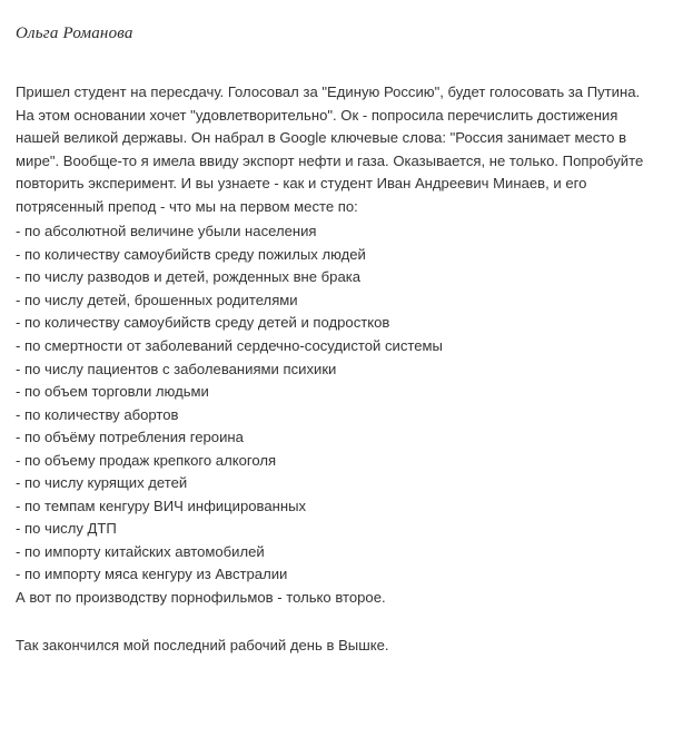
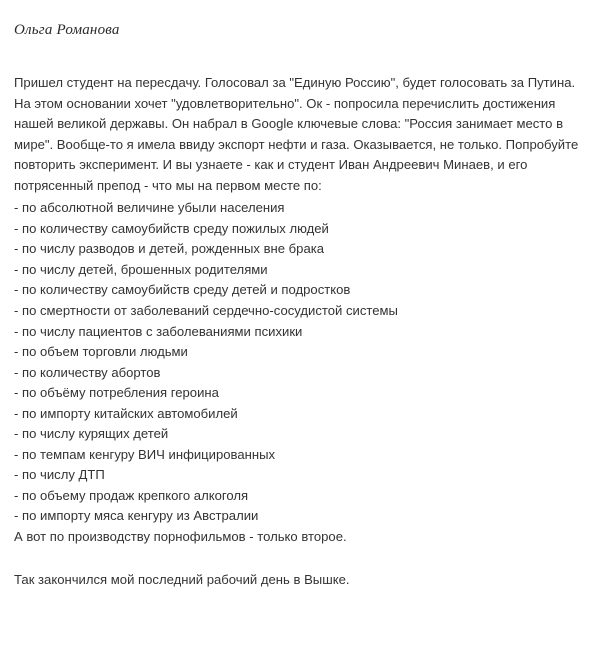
  Ольга Романова
  Пришел студент на пересдачу. Голосовал за "Единую Россию", будет голосовать за Путина. На этом основании хочет "удовлетворительно". Ок - попросила перечислить достижения нашей великой державы. Он набрал в Google ключевые слова: "Россия занимает место в мире". Вообще-то я имела ввиду экспорт нефти и газа. Оказывается, не только. Попробуйте повторить эксперимент. И вы узнаете - как и студент Иван Андреевич Минаев, и его потрясенный препод - что мы на первом месте по:
  - по абсолютной величине убыли населения
  - по количеству самоубийств среду пожилых людей
  - по числу разводов и детей, рожденных вне брака
  - по числу детей, брошенных родителями
  - по количеству самоубийств среду детей и подростков
  - по смертности от заболеваний сердечно-сосудистой системы
  - по числу пациентов с заболеваниями психики
  - по объем торговли людьми
  - по количеству абортов
  - по объёму потребления героина
- - по объему продаж крепкого алкоголя
+ - по импорту китайских автомобилей
  - по числу курящих детей
  - по темпам кенгуру ВИЧ инфицированных
  - по числу ДТП
- - по импорту китайских автомобилей
+ - по объему продаж крепкого алкоголя
  - по импорту мяса кенгуру из Австралии
  А вот по производству порнофильмов - только второе.
  Так закончился мой последний рабочий день в Вышке.
